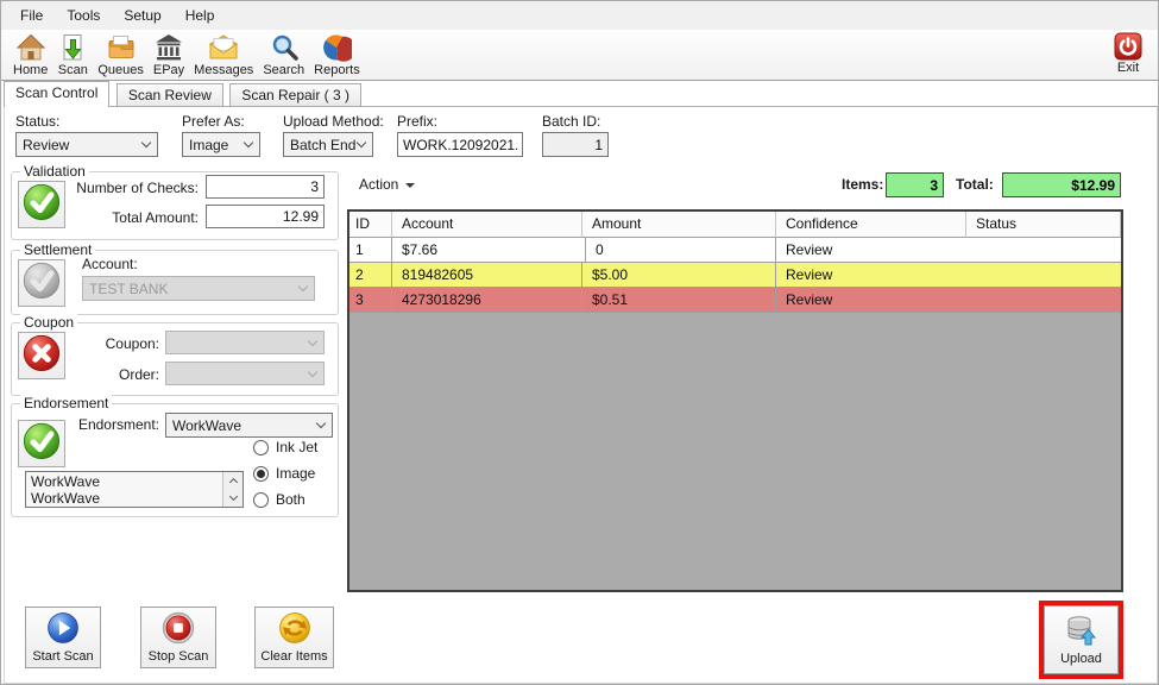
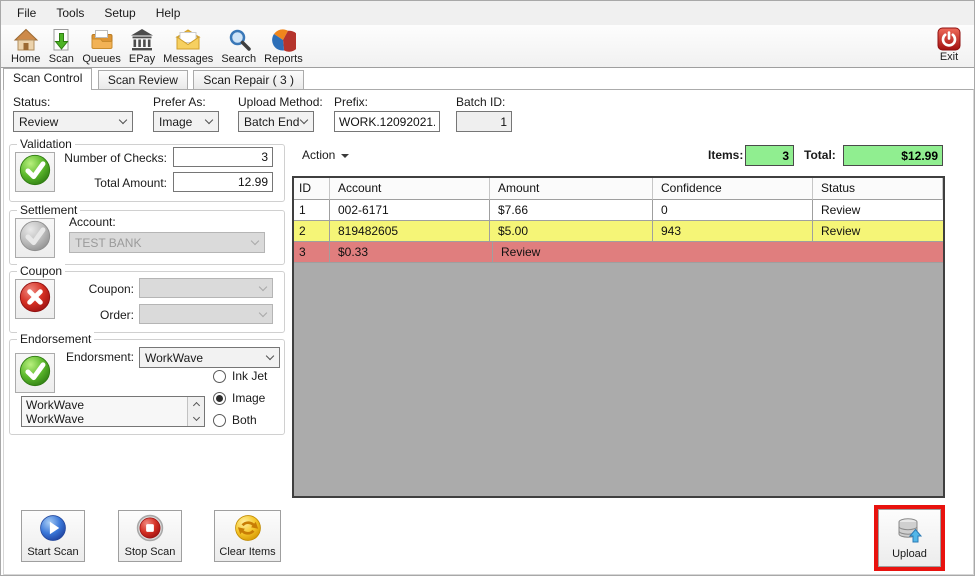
  File
  Tools
  Setup
  Help
  Home
  Scan
  Queues
  EPay
  Messages
  Search
  Reports
  Exit
  Scan Control Scan Review Scan Repair ( 3 )
  Status:
  Review
  Prefer As:
  Image
  Upload Method:
  Batch End
  Prefix:
  WORK.12092021.
  Batch ID:
  1
  Validation
  Number of Checks:
  3
  Total Amount:
  12.99
  Settlement
  Account:
  TEST BANK
  Coupon
  Coupon:
  Order:
  Endorsement
  Endorsment:
  WorkWave
  Ink Jet
  Image
  Both
  WorkWave
  WorkWave
  Action
  Items:
  3
  Total:
  $12.99
  ID
  Account
  Amount
  Confidence
  Status
  1
+ 002-6171
  $7.66
  0
  Review
  2
  819482605
  $5.00
+ 943
  Review
  3
- 4273018296
- $0.51
+ $0.33
  Review
  Start Scan
  Stop Scan
  Clear Items
  Upload
